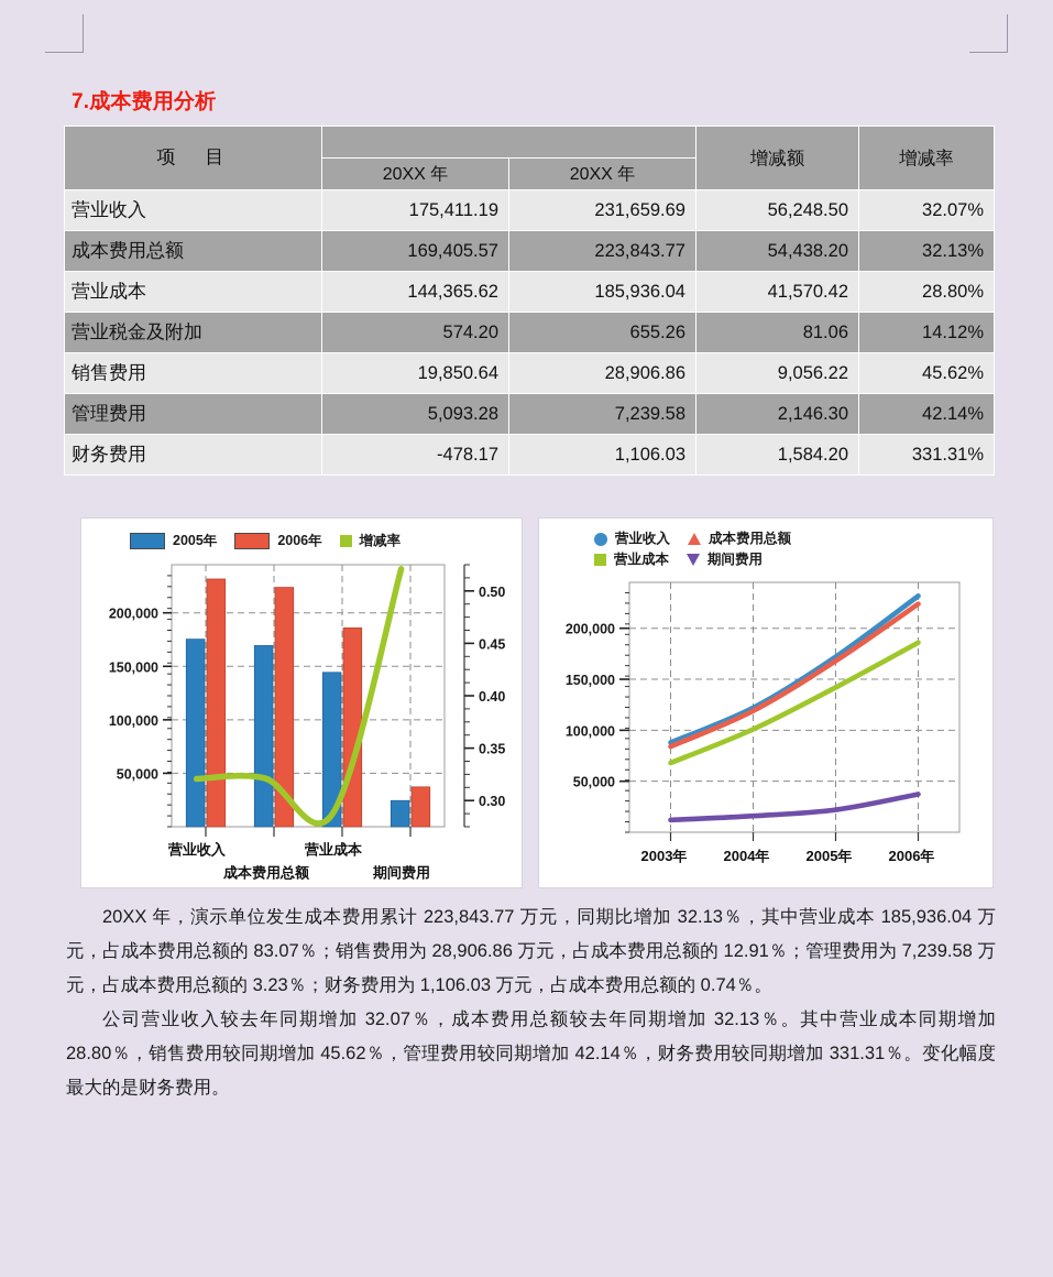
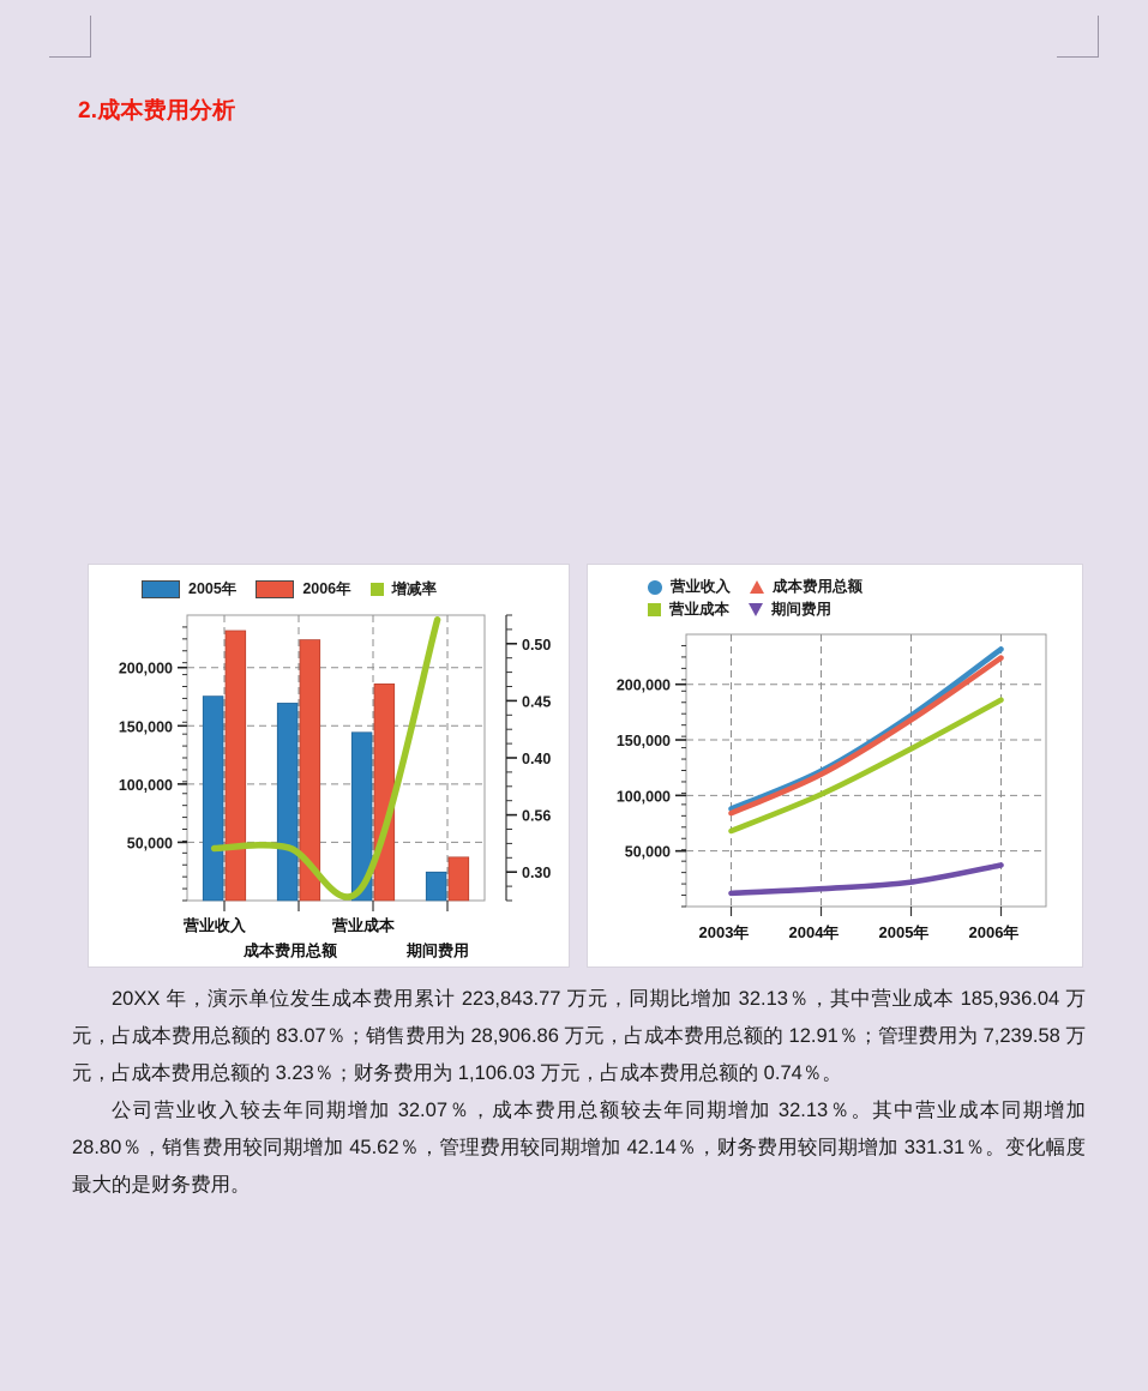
- 7.成本费用分析
+ 2.成本费用分析
- 项 目		增减额	增减率
- 20XX 年	20XX 年
- 营业收入	175,411.19	231,659.69	56,248.50	32.07%
- 成本费用总额	169,405.57	223,843.77	54,438.20	32.13%
- 营业成本	144,365.62	185,936.04	41,570.42	28.80%
- 营业税金及附加	574.20	655.26	81.06	14.12%
- 销售费用	19,850.64	28,906.86	9,056.22	45.62%
- 管理费用	5,093.28	7,239.58	2,146.30	42.14%
- 财务费用	-478.17	1,106.03	1,584.20	331.31%
  2005年
  2006年
  增减率
  50,000
  100,000
  150,000
  200,000
  0.30
- 0.35
+ 0.56
  0.40
  0.45
  0.50
  营业收入
  成本费用总额
  营业成本
  期间费用
  营业收入
  成本费用总额
  营业成本
  期间费用
  50,000
  100,000
  150,000
  200,000
  2003年
  2004年
  2005年
  2006年
  20XX 年，演示单位发生成本费用累计 223,843.77 万元，同期比增加 32.13％，其中营业成本 185,936.04 万元，占成本费用总额的 83.07％；销售费用为 28,906.86 万元，占成本费用总额的 12.91％；管理费用为 7,239.58 万元，占成本费用总额的 3.23％；财务费用为 1,106.03 万元，占成本费用总额的 0.74％。
  公司营业收入较去年同期增加 32.07％，成本费用总额较去年同期增加 32.13％。其中营业成本同期增加 28.80％，销售费用较同期增加 45.62％，管理费用较同期增加 42.14％，财务费用较同期增加 331.31％。变化幅度最大的是财务费用。
